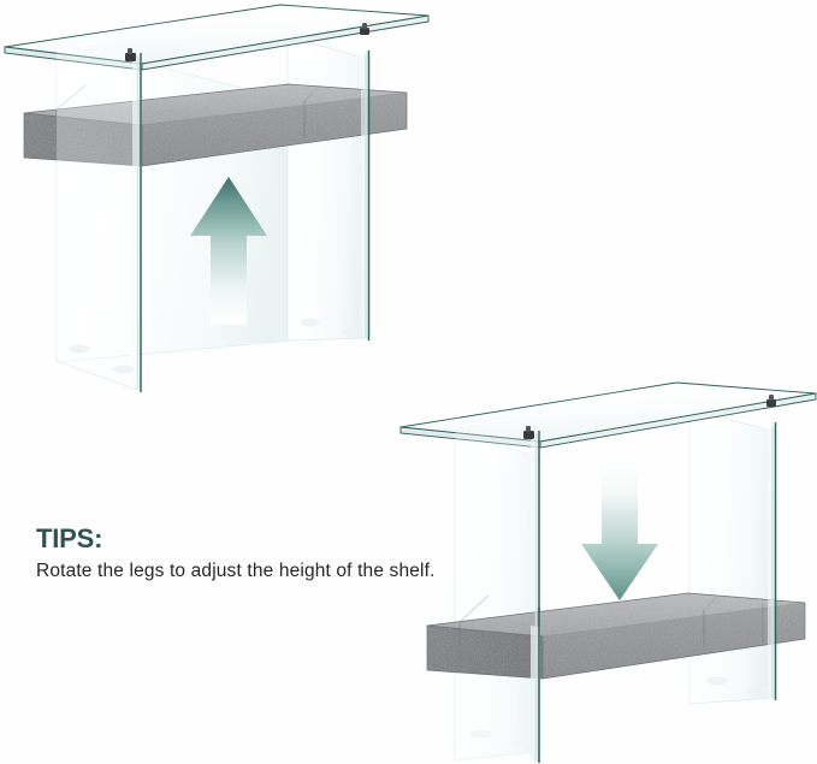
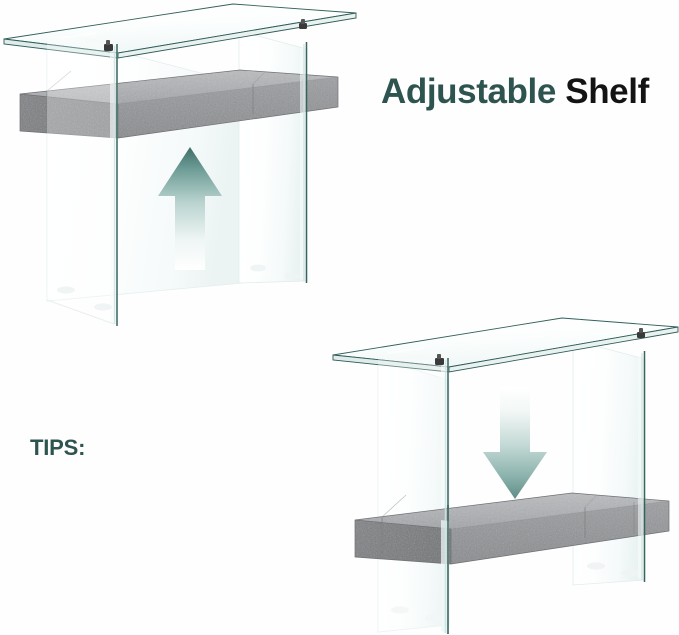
+ Adjustable Shelf
  TIPS:
- Rotate the legs to adjust the height of the shelf.
